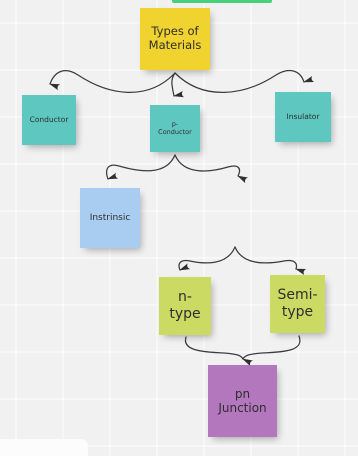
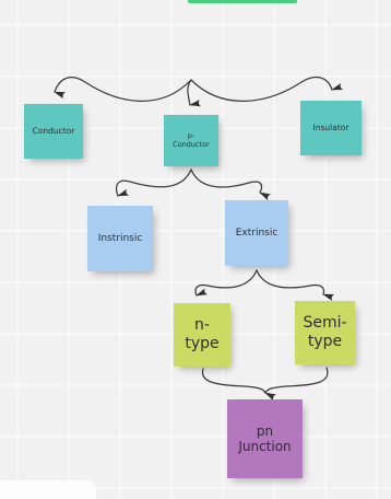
- Types of
- Materials
  Conductor
  p-
  Conductor
  Insulator
  Instrinsic
+ Extrinsic
  n-
  type
  Semi-
  type
  pn
  Junction
